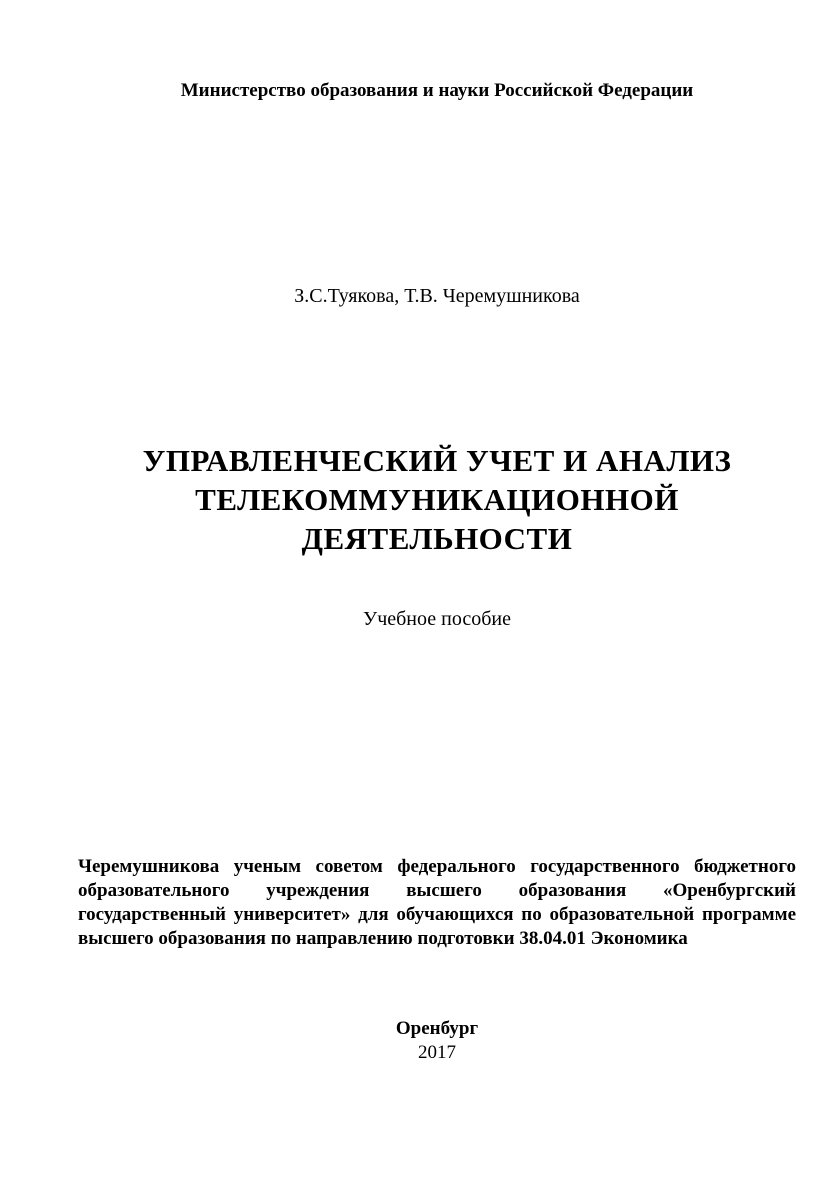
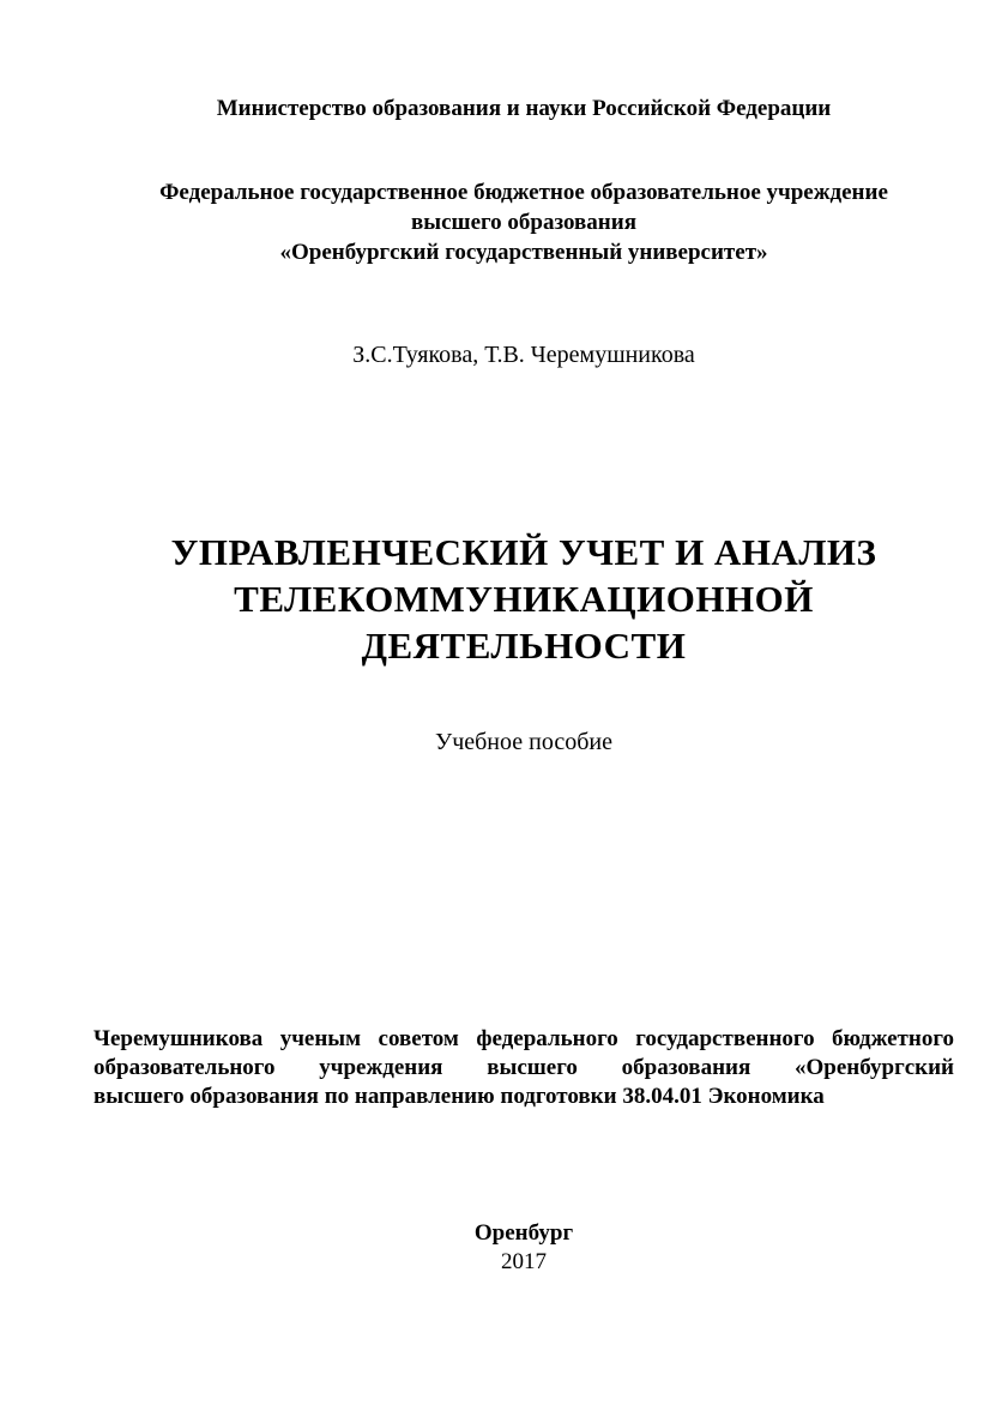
  Министерство образования и науки Российской Федерации
+ Федеральное государственное бюджетное образовательное учреждение
+ высшего образования
+ «Оренбургский государственный университет»
  З.С.Туякова, Т.В. Черемушникова
  УПРАВЛЕНЧЕСКИЙ УЧЕТ И АНАЛИЗ
  ТЕЛЕКОММУНИКАЦИОННОЙ
  ДЕЯТЕЛЬНОСТИ
  Учебное пособие
  Черемушникова ученым советом федерального государственного бюджетного
  образовательного учреждения высшего образования «Оренбургский
- государственный университет» для обучающихся по образовательной программе
  высшего образования по направлению подготовки 38.04.01 Экономика
  Оренбург
  2017
